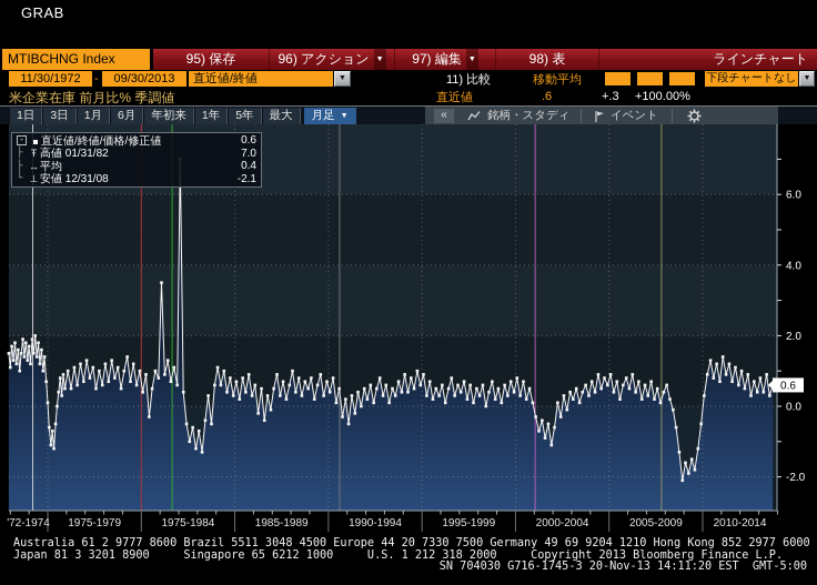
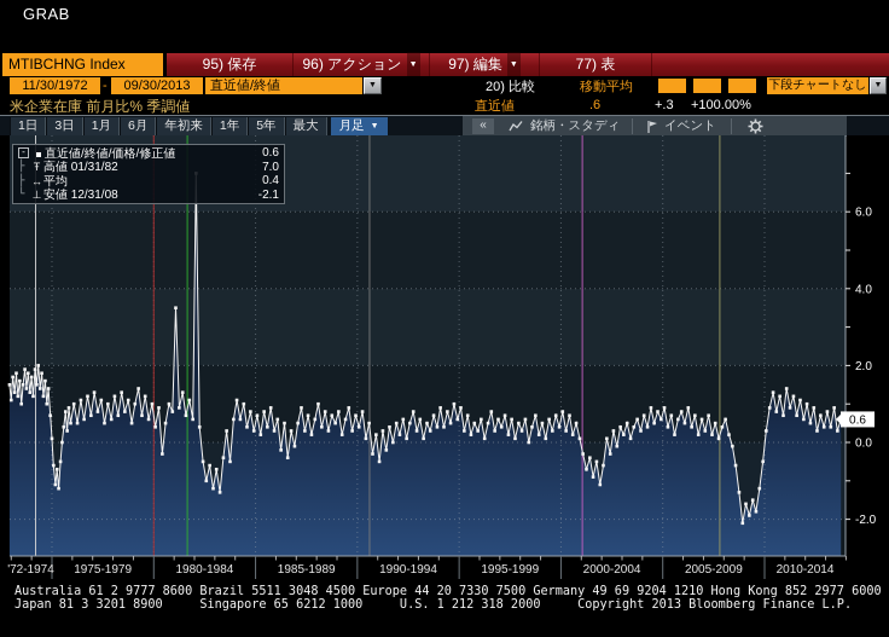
  GRAB
  MTIBCHNG Index
  95) 保存
  96) アクション
  97) 編集
- 98) 表
+ 77) 表
- ラインチャート
  11/30/1972
  -
  09/30/2013
  直近値/終値
- 11) 比較
+ 20) 比較
  移動平均
  下段チャートなし
  米企業在庫 前月比% 季調値
  直近値
  .6
  +.3
  +100.00%
  1日
  3日
  1月
  6月
  年初来
  1年
  5年
  最大
  月足
  «
  銘柄・スタディ
  イベント
  6.0
  4.0
  2.0
  0.0
  -2.0
  '72-1974
  1975-1979
- 1975-1984
+ 1980-1984
  1985-1989
  1990-1994
  1995-1999
  2000-2004
  2005-2009
  2010-2014
  0.6
  -
  直近値/終値/価格/修正値
  0.6
  ├
  Ŧ
  高値 01/31/82
  7.0
  ├
  ↔
  平均
  0.4
  └
  ⊥
  安値 12/31/08
  -2.1
  Australia 61 2 9777 8600 Brazil 5511 3048 4500 Europe 44 20 7330 7500 Germany 49 69 9204 1210 Hong Kong 852 2977 6000
  Japan 81 3 3201 8900 Singapore 65 6212 1000 U.S. 1 212 318 2000 Copyright 2013 Bloomberg Finance L.P.
- SN 704030 G716-1745-3 20-Nov-13 14:11:20 EST GMT-5:00
